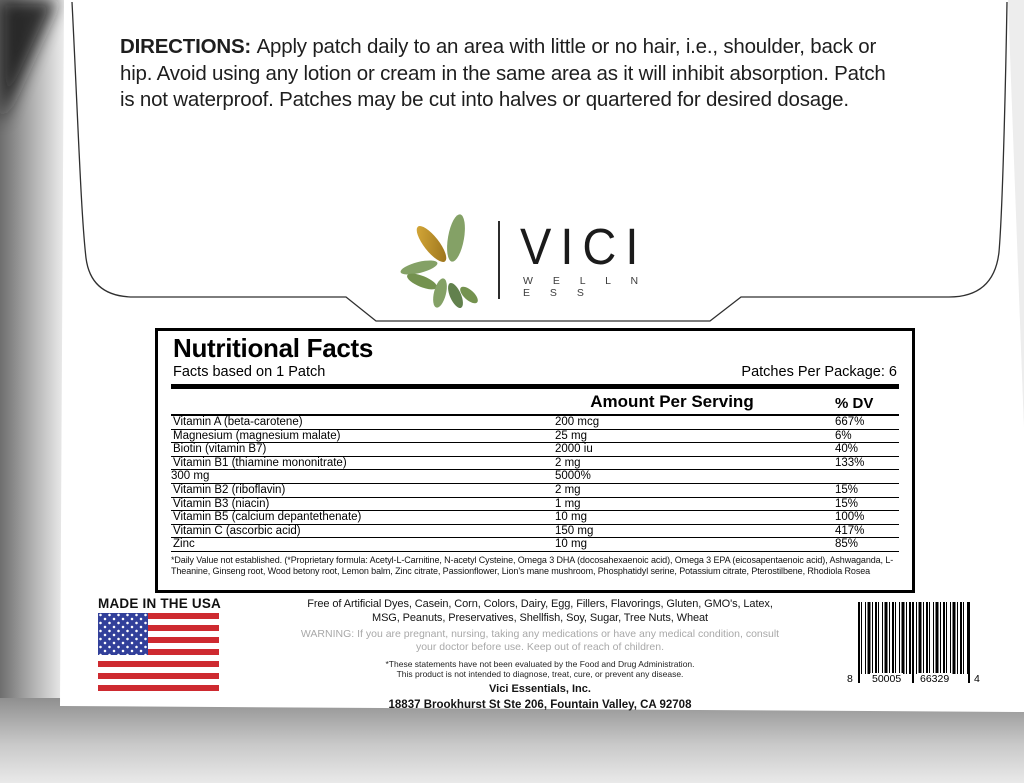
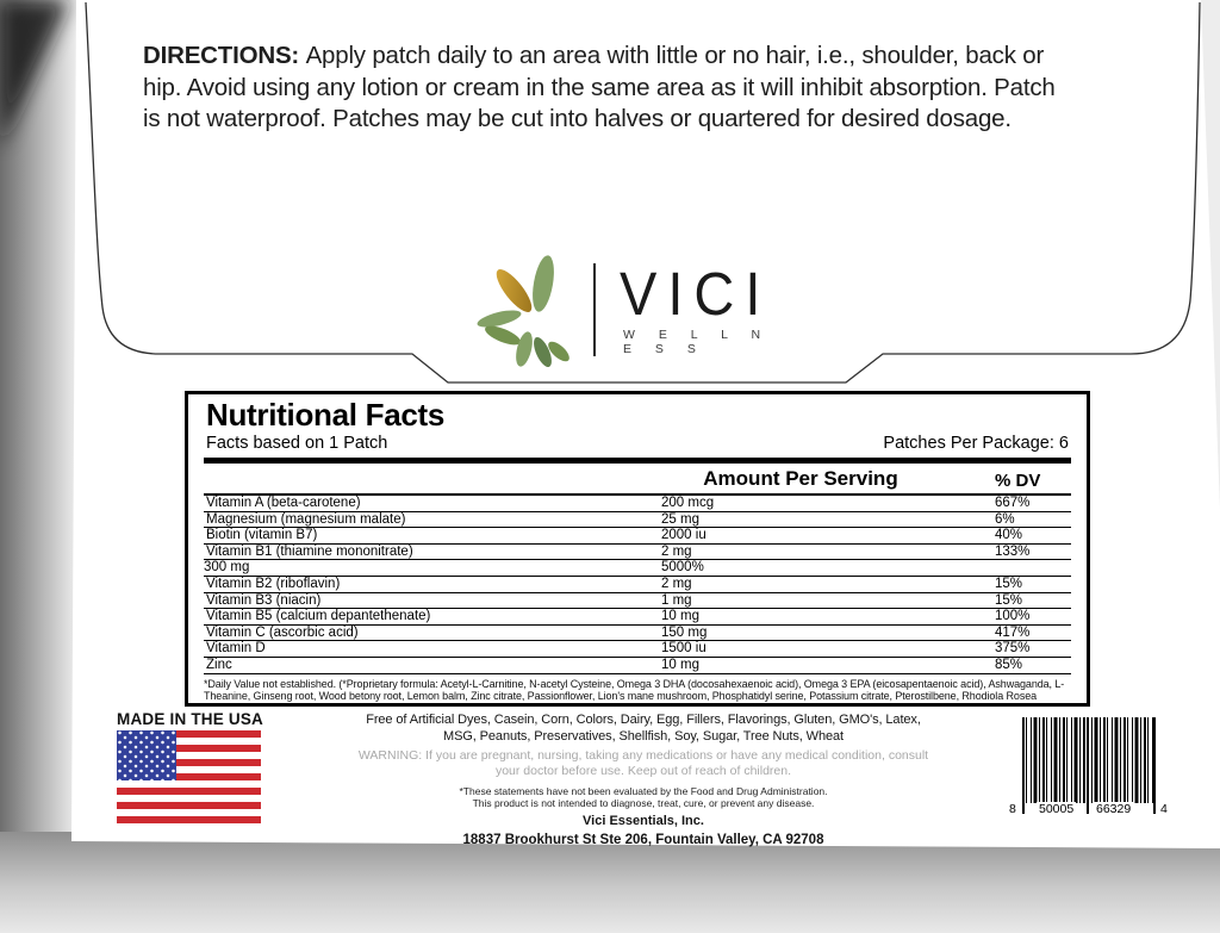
  DIRECTIONS: Apply patch daily to an area with little or no hair, i.e., shoulder, back or hip. Avoid using any lotion or cream in the same area as it will inhibit absorption. Patch is not waterproof. Patches may be cut into halves or quartered for desired dosage.
  VICI
  W E L L N E S S
  Nutritional Facts
  Facts based on 1 Patch
  Patches Per Package: 6
  Amount Per Serving
  % DV
  Vitamin A (beta-carotene)
  200 mcg
  667%
  Magnesium (magnesium malate)
  25 mg
  6%
  Biotin (vitamin B7)
  2000 iu
  40%
  Vitamin B1 (thiamine mononitrate)
  2 mg
  133%
  300 mg
  5000%
  Vitamin B2 (riboflavin)
  2 mg
  15%
  Vitamin B3 (niacin)
  1 mg
  15%
  Vitamin B5 (calcium depantethenate)
  10 mg
  100%
  Vitamin C (ascorbic acid)
  150 mg
  417%
+ Vitamin D
+ 1500 iu
+ 375%
  Zinc
  10 mg
  85%
  *Daily Value not established. (*Proprietary formula: Acetyl-L-Carnitine, N-acetyl Cysteine, Omega 3 DHA (docosahexaenoic acid), Omega 3 EPA (eicosapentaenoic acid), Ashwaganda, L-Theanine, Ginseng root, Wood betony root, Lemon balm, Zinc citrate, Passionflower, Lion's mane mushroom, Phosphatidyl serine, Potassium citrate, Pterostilbene, Rhodiola Rosea
  MADE IN THE USA
  Free of Artificial Dyes, Casein, Corn, Colors, Dairy, Egg, Fillers, Flavorings, Gluten, GMO's, Latex,
  MSG, Peanuts, Preservatives, Shellfish, Soy, Sugar, Tree Nuts, Wheat
  WARNING: If you are pregnant, nursing, taking any medications or have any medical condition, consult
  your doctor before use. Keep out of reach of children.
  *These statements have not been evaluated by the Food and Drug Administration.
  This product is not intended to diagnose, treat, cure, or prevent any disease.
  Vici Essentials, Inc.
  18837 Brookhurst St Ste 206, Fountain Valley, CA 92708
  8
  50005
  66329
  4
